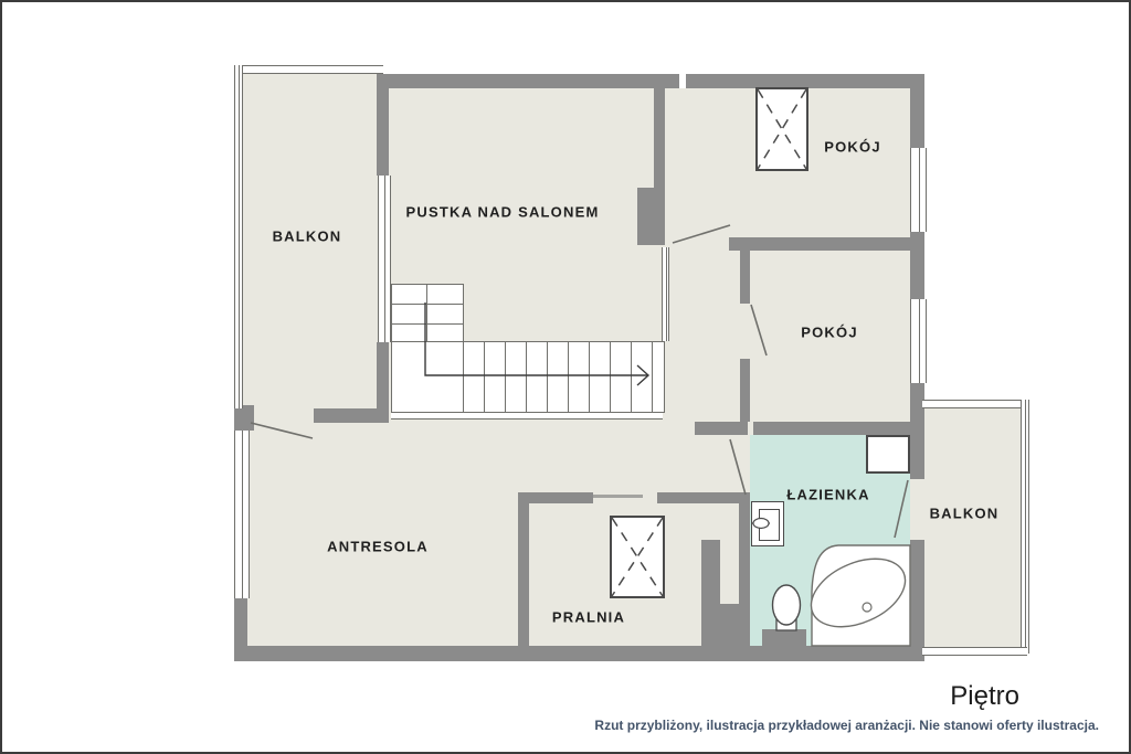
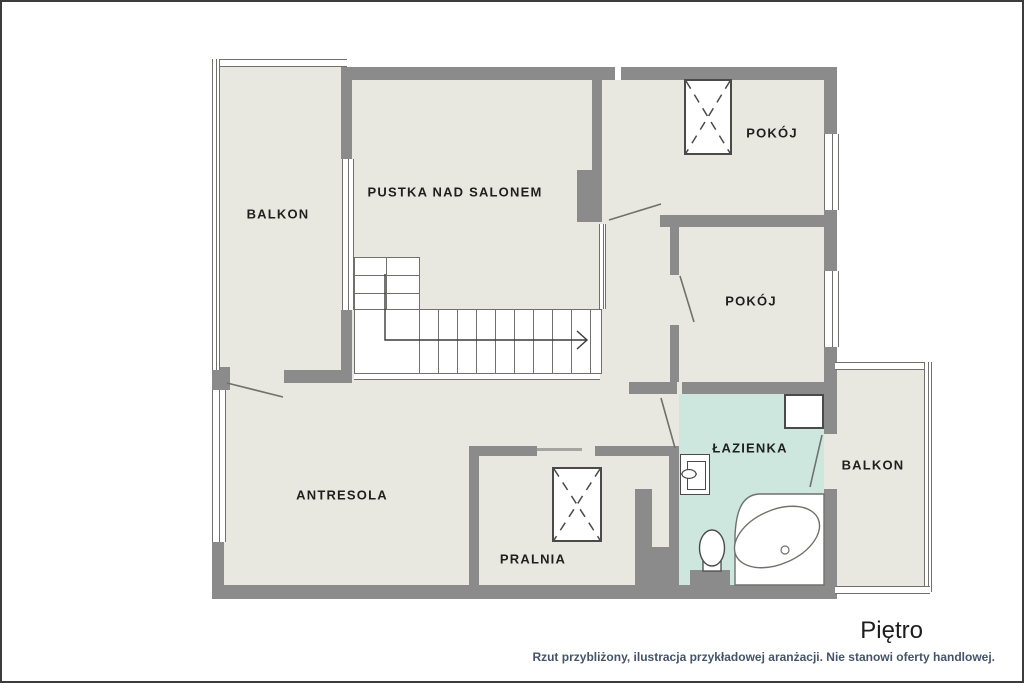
  BALKON
  PUSTKA NAD SALONEM
  POKÓJ
  POKÓJ
  ANTRESOLA
  PRALNIA
  ŁAZIENKA
  BALKON
  Piętro
- Rzut przybliżony, ilustracja przykładowej aranżacji. Nie stanowi oferty ilustracja.
+ Rzut przybliżony, ilustracja przykładowej aranżacji. Nie stanowi oferty handlowej.
